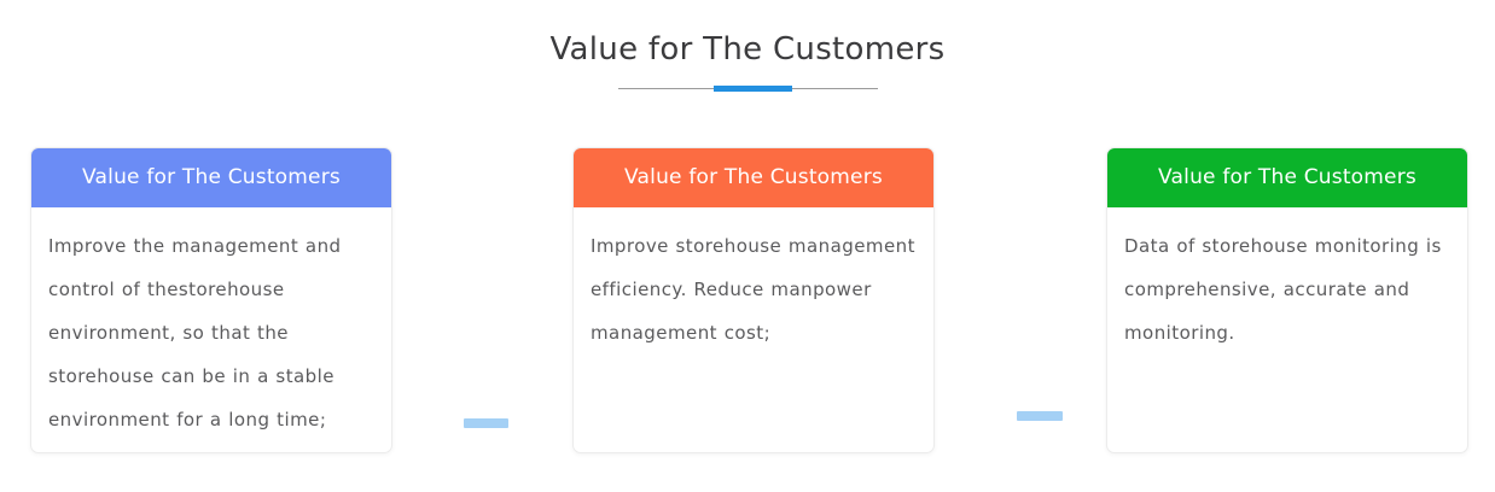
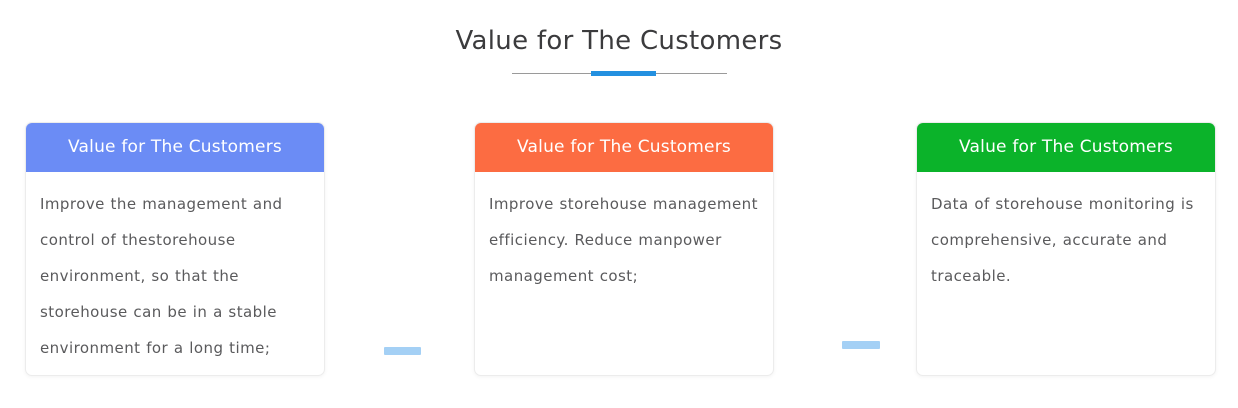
  Value for The Customers
  Value for The Customers
  Improve the management and control of thestorehouse environment, so that the storehouse can be in a stable environment for a long time;
  Value for The Customers
  Improve storehouse management efficiency. Reduce manpower management cost;
  Value for The Customers
- Data of storehouse monitoring is comprehensive, accurate and monitoring.
+ Data of storehouse monitoring is comprehensive, accurate and traceable.
